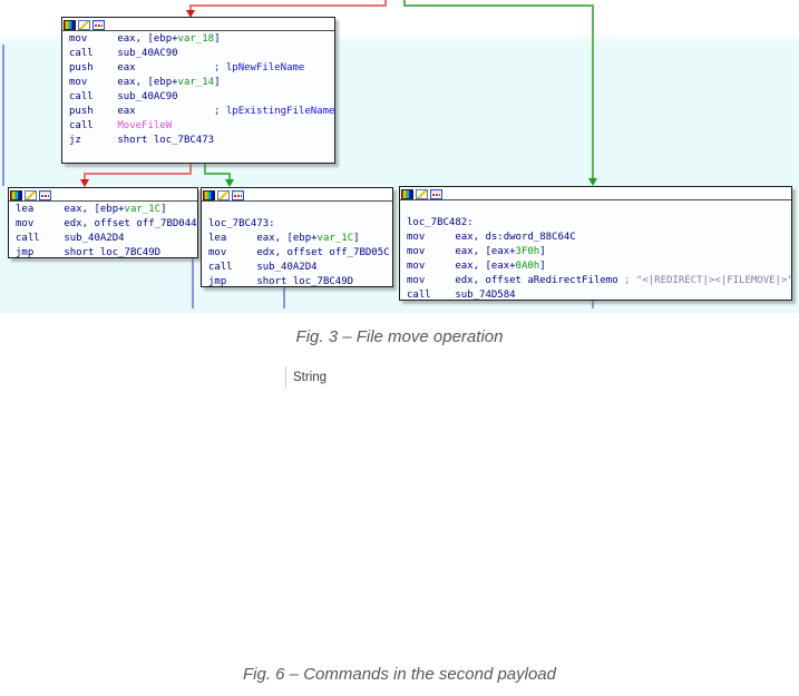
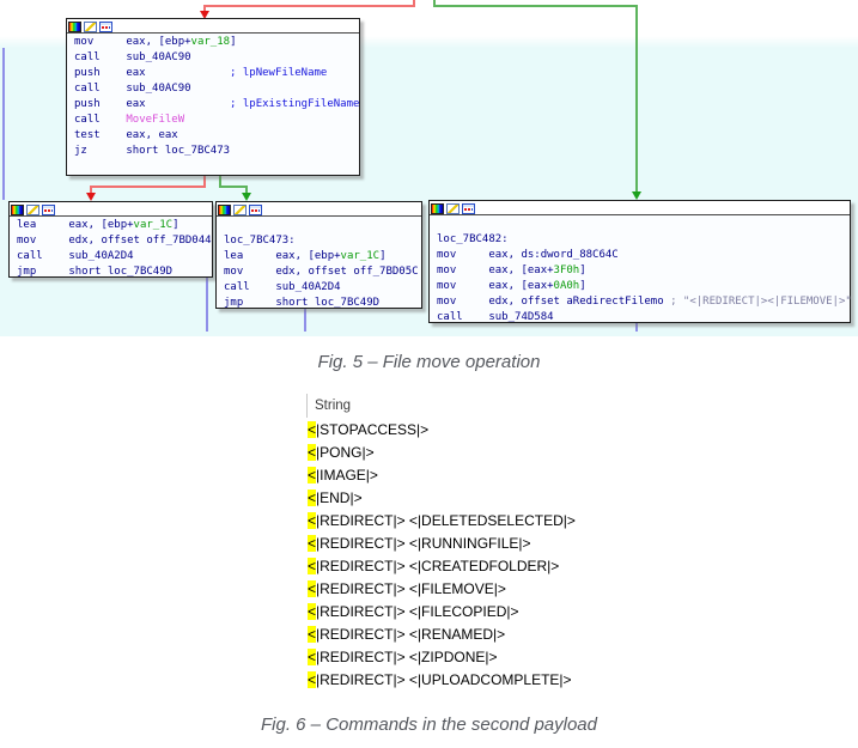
  mov eax, [ebp+var_18]
  call sub_40AC90
  push eax ; lpNewFileName
- mov eax, [ebp+var_14]
  call sub_40AC90
  push eax ; lpExistingFileName
  call MoveFileW
+ test eax, eax
  jz short loc_7BC473
  lea eax, [ebp+var_1C]
  mov edx, offset off_7BD044
  call sub_40A2D4
  jmp short loc_7BC49D
  loc_7BC473:
  lea eax, [ebp+var_1C]
  mov edx, offset off_7BD05C
  call sub_40A2D4
  jmp short loc_7BC49D
  loc_7BC482:
  mov eax, ds:dword_88C64C
  mov eax, [eax+3F0h]
  mov eax, [eax+0A0h]
  mov edx, offset aRedirectFilemo ; "<|REDIRECT|><|FILEMOVE|>"
  call sub_74D584
- Fig. 3 – File move operation
+ Fig. 5 – File move operation
  String
+ <|STOPACCESS|>
+ <|PONG|>
+ <|IMAGE|>
+ <|END|>
+ <|REDIRECT|> <|DELETEDSELECTED|>
+ <|REDIRECT|> <|RUNNINGFILE|>
+ <|REDIRECT|> <|CREATEDFOLDER|>
+ <|REDIRECT|> <|FILEMOVE|>
+ <|REDIRECT|> <|FILECOPIED|>
+ <|REDIRECT|> <|RENAMED|>
+ <|REDIRECT|> <|ZIPDONE|>
+ <|REDIRECT|> <|UPLOADCOMPLETE|>
  Fig. 6 – Commands in the second payload
